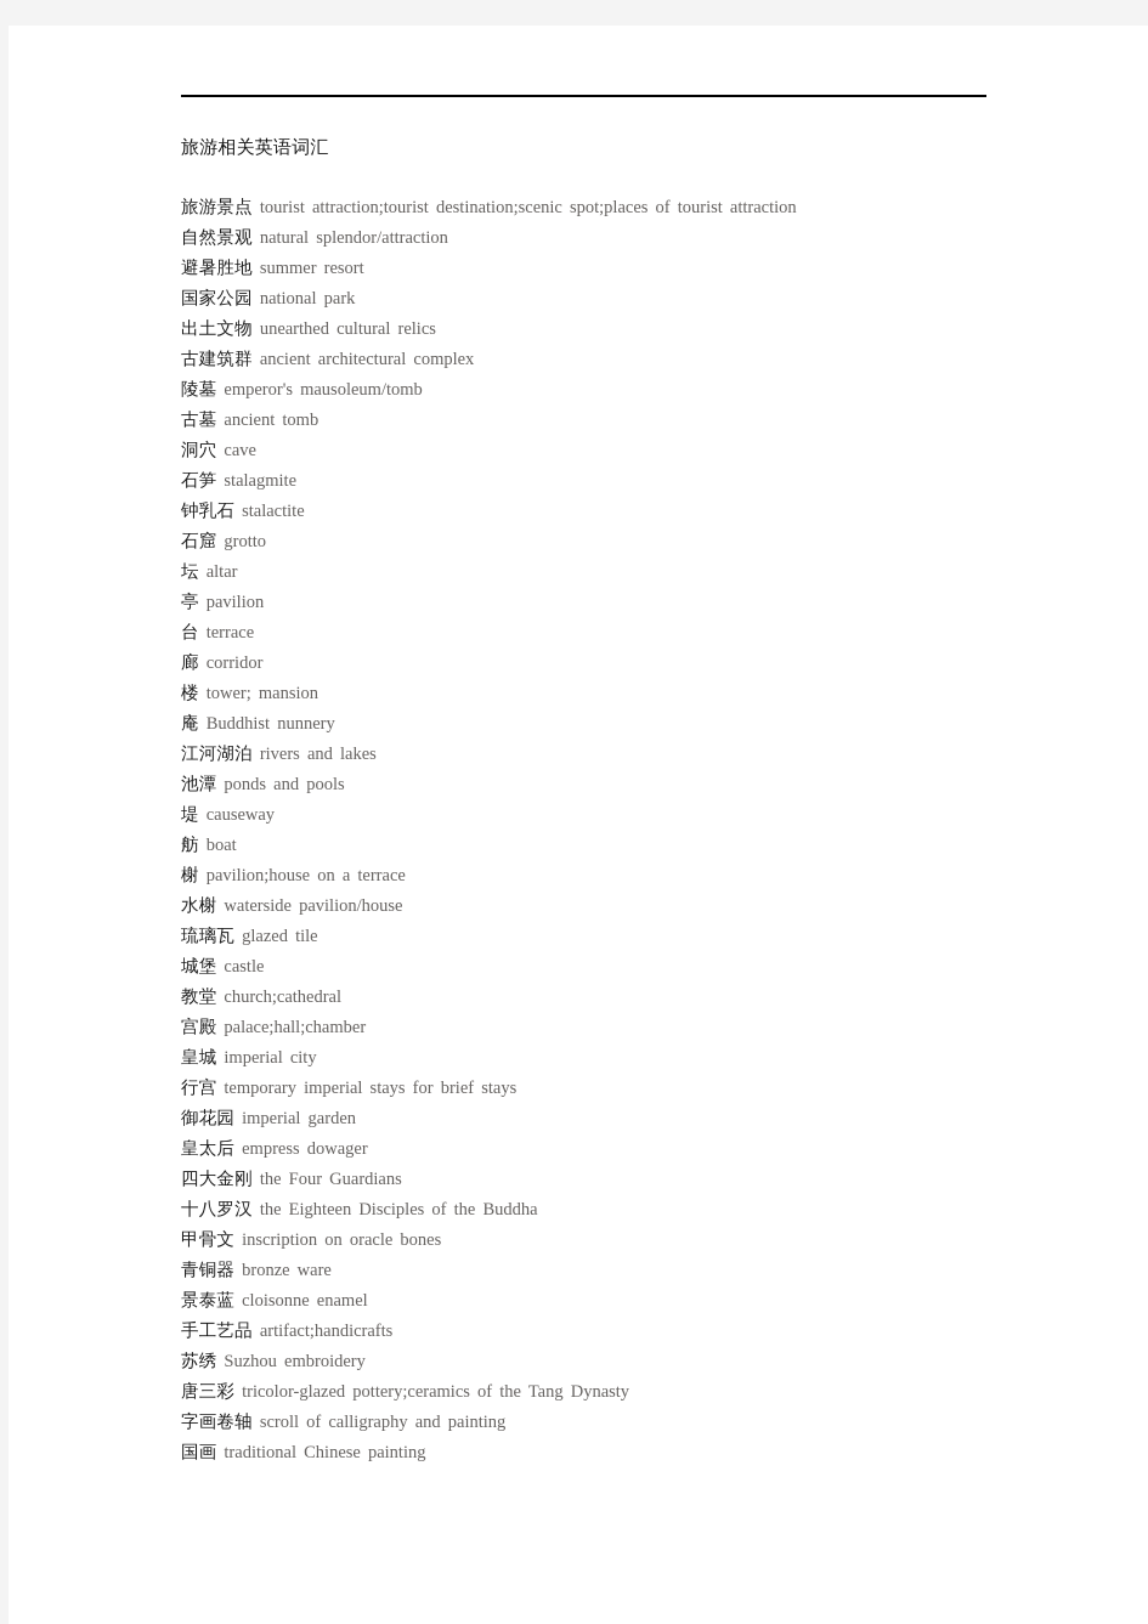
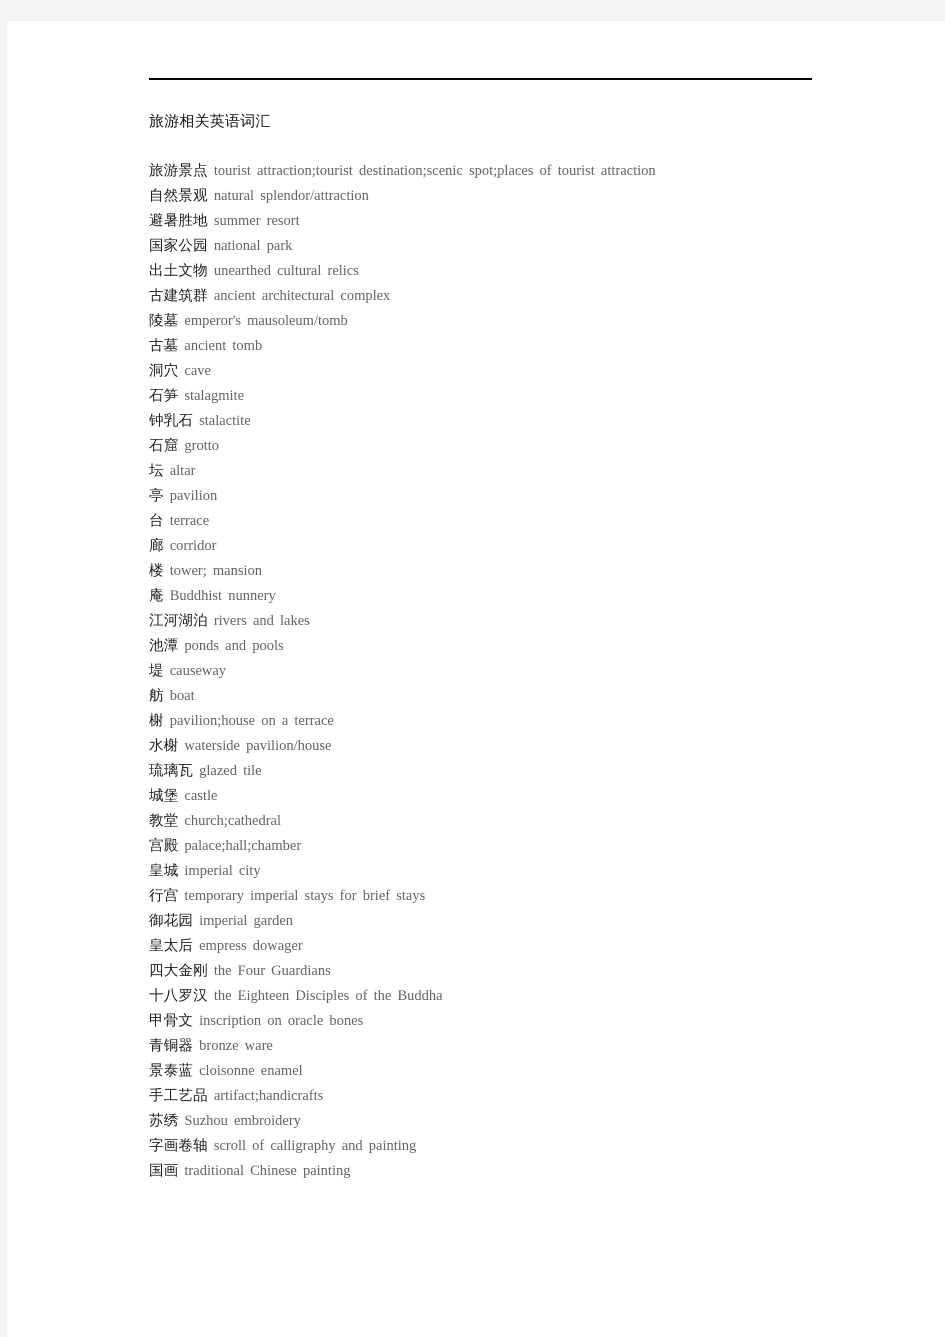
  旅游相关英语词汇
  旅游景点 tourist attraction;tourist destination;scenic spot;places of tourist attraction
  自然景观 natural splendor/attraction
  避暑胜地 summer resort
  国家公园 national park
  出土文物 unearthed cultural relics
  古建筑群 ancient architectural complex
  陵墓 emperor's mausoleum/tomb
  古墓 ancient tomb
  洞穴 cave
  石笋 stalagmite
  钟乳石 stalactite
  石窟 grotto
  坛 altar
  亭 pavilion
  台 terrace
  廊 corridor
  楼 tower; mansion
  庵 Buddhist nunnery
  江河湖泊 rivers and lakes
  池潭 ponds and pools
  堤 causeway
  舫 boat
  榭 pavilion;house on a terrace
  水榭 waterside pavilion/house
  琉璃瓦 glazed tile
  城堡 castle
  教堂 church;cathedral
  宫殿 palace;hall;chamber
  皇城 imperial city
  行宫 temporary imperial stays for brief stays
  御花园 imperial garden
  皇太后 empress dowager
  四大金刚 the Four Guardians
  十八罗汉 the Eighteen Disciples of the Buddha
  甲骨文 inscription on oracle bones
  青铜器 bronze ware
  景泰蓝 cloisonne enamel
  手工艺品 artifact;handicrafts
  苏绣 Suzhou embroidery
- 唐三彩 tricolor-glazed pottery;ceramics of the Tang Dynasty
  字画卷轴 scroll of calligraphy and painting
  国画 traditional Chinese painting
